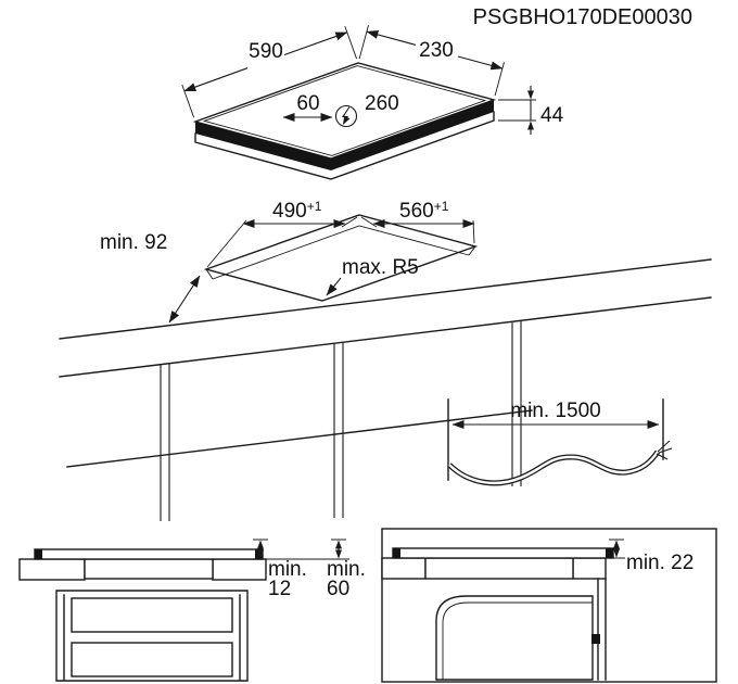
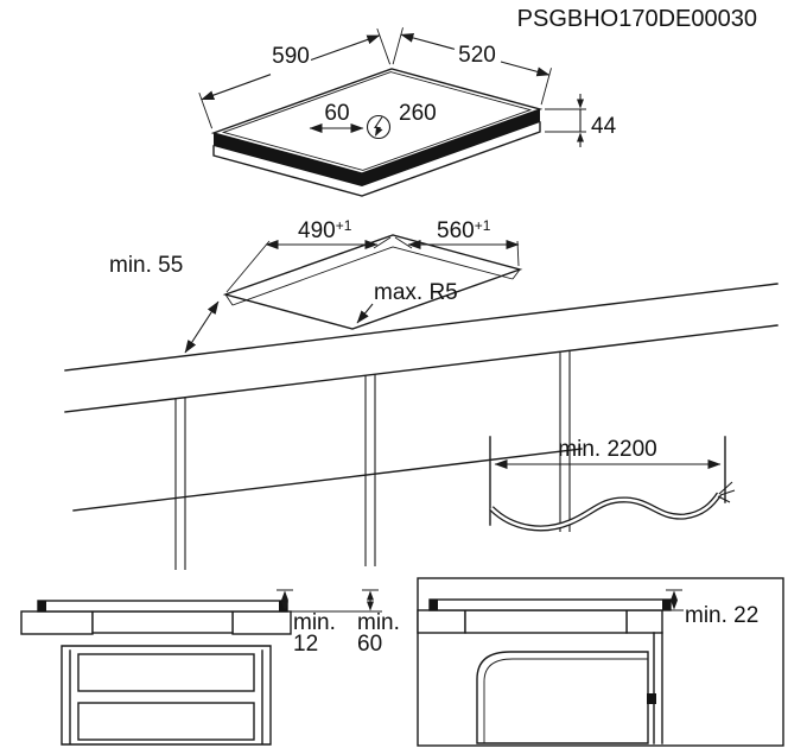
  PSGBHO170DE00030
  590
- 230
+ 520
  60
  260
  44
  490+1
  560+1
- min. 92
+ min. 55
  max. R5
- min. 1500
+ min. 2200
  min.
  12
  min.
  60
  min. 22
